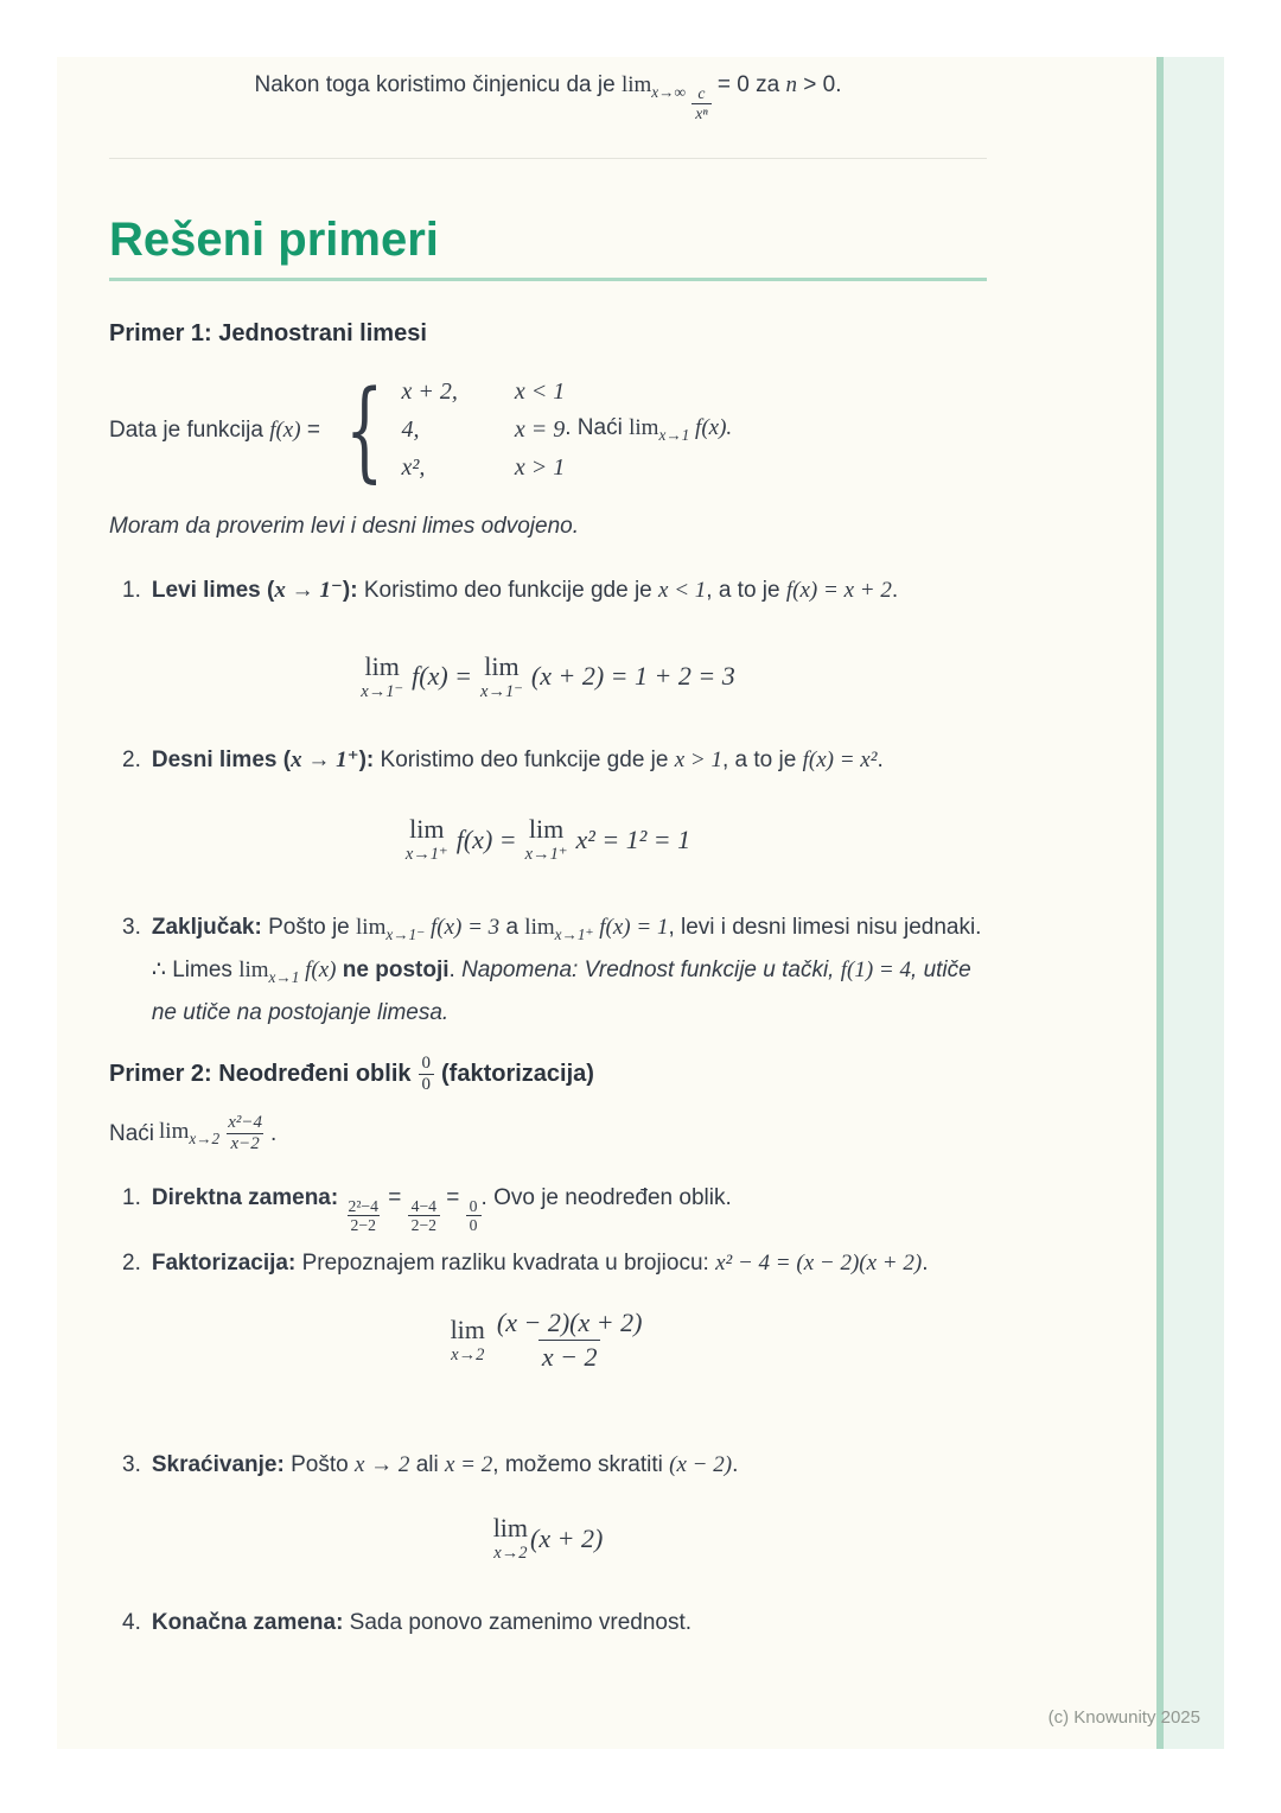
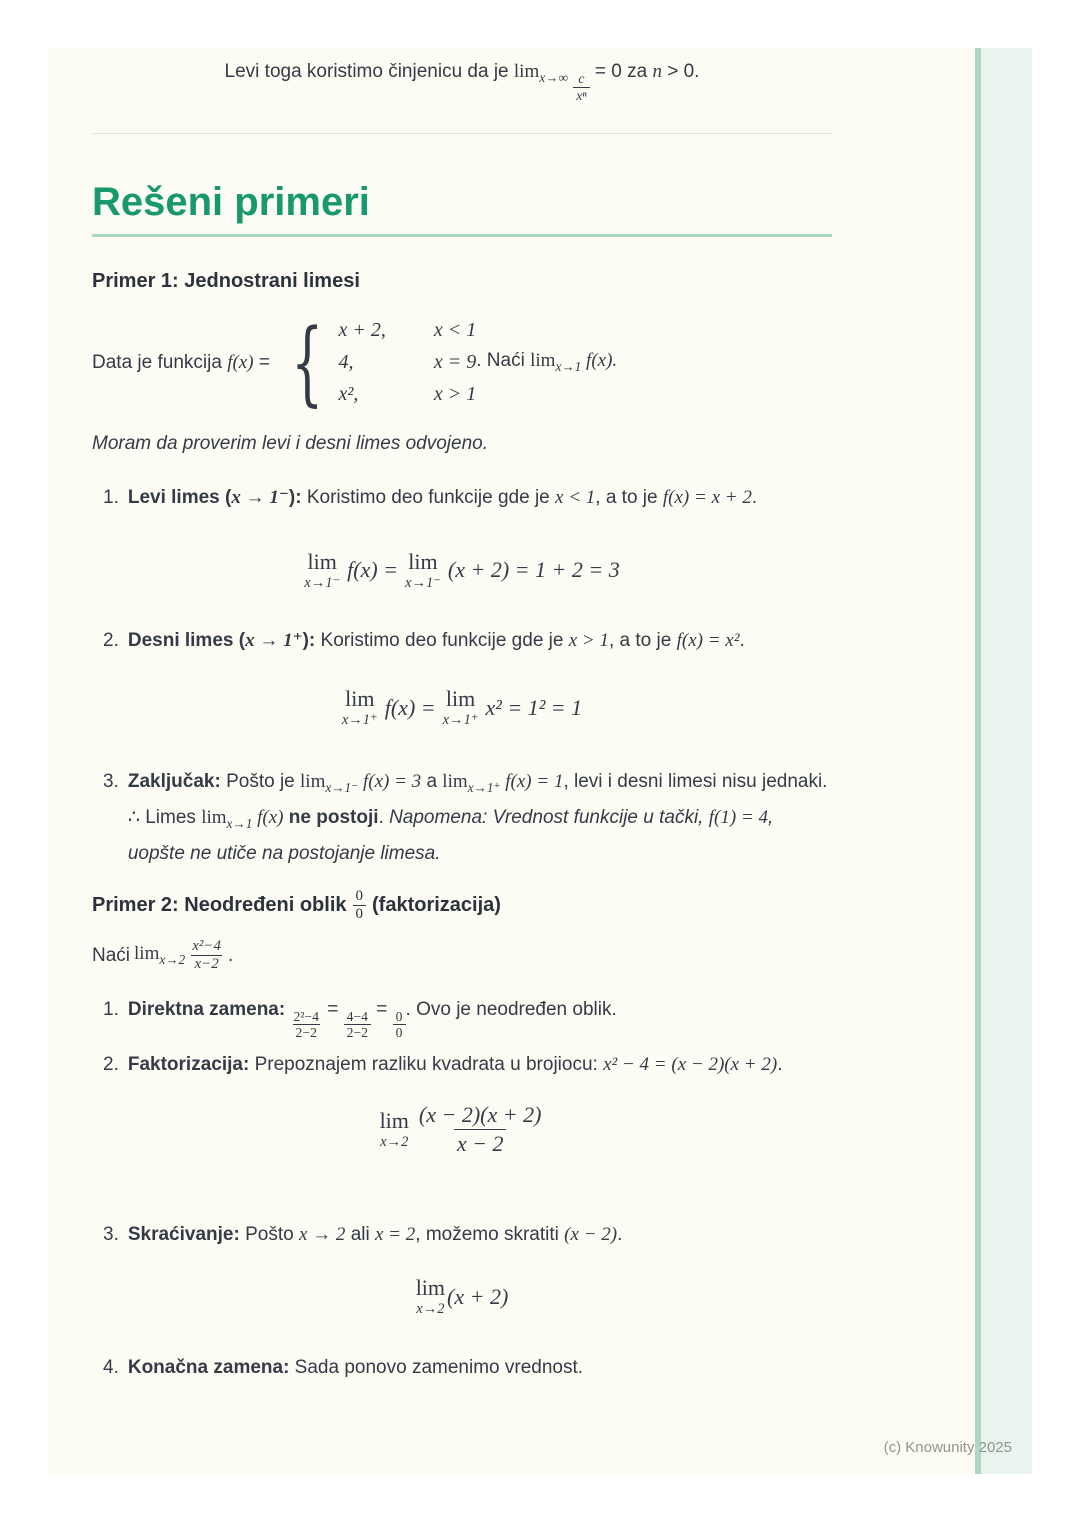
- Nakon toga koristimo činjenicu da je limx→∞
+ Levi toga koristimo činjenicu da je limx→∞
  c
  xⁿ
  = 0 za n > 0.
  Rešeni primeri
  Primer 1: Jednostrani limesi
  Data je funkcija f(x) =
  {
  x + 2,
  x < 1
  4,
  x = 9
  x²,
  x > 1
  . Naći limx→1 f(x).
  Moram da proverim levi i desni limes odvojeno.
  1.
  Levi limes (x → 1⁻): Koristimo deo funkcije gde je x < 1, a to je f(x) = x + 2.
  lim
  x→1⁻
  f(x) =
  lim
  x→1⁻
  (x + 2) = 1 + 2 = 3
  2.
  Desni limes (x → 1⁺): Koristimo deo funkcije gde je x > 1, a to je f(x) = x².
  lim
  x→1⁺
  f(x) =
  lim
  x→1⁺
  x² = 1² = 1
  3.
- Zaključak: Pošto je limx→1⁻ f(x) = 3 a limx→1⁺ f(x) = 1, levi i desni limesi nisu jednaki. ∴ Limes limx→1 f(x) ne postoji. Napomena: Vrednost funkcije u tački, f(1) = 4, utiče ne utiče na postojanje limesa.
+ Zaključak: Pošto je limx→1⁻ f(x) = 3 a limx→1⁺ f(x) = 1, levi i desni limesi nisu jednaki. ∴ Limes limx→1 f(x) ne postoji. Napomena: Vrednost funkcije u tački, f(1) = 4, uopšte ne utiče na postojanje limesa.
  Primer 2: Neodređeni oblik
  0
  0
  (faktorizacija)
  Naći
  limx→2
  x²−4
  x−2
  .
  1.
  Direktna zamena:
  2²−4
  2−2
  =
  4−4
  2−2
  =
  0
  0
  . Ovo je neodređen oblik.
  2.
  Faktorizacija: Prepoznajem razliku kvadrata u brojiocu: x² − 4 = (x − 2)(x + 2).
  lim
  x→2
  (x − 2)(x + 2)
  x − 2
  3.
  Skraćivanje: Pošto x → 2 ali x = 2, možemo skratiti (x − 2).
  lim
  x→2
  (x + 2)
  4.
  Konačna zamena: Sada ponovo zamenimo vrednost.
  (c) Knowunity 2025
